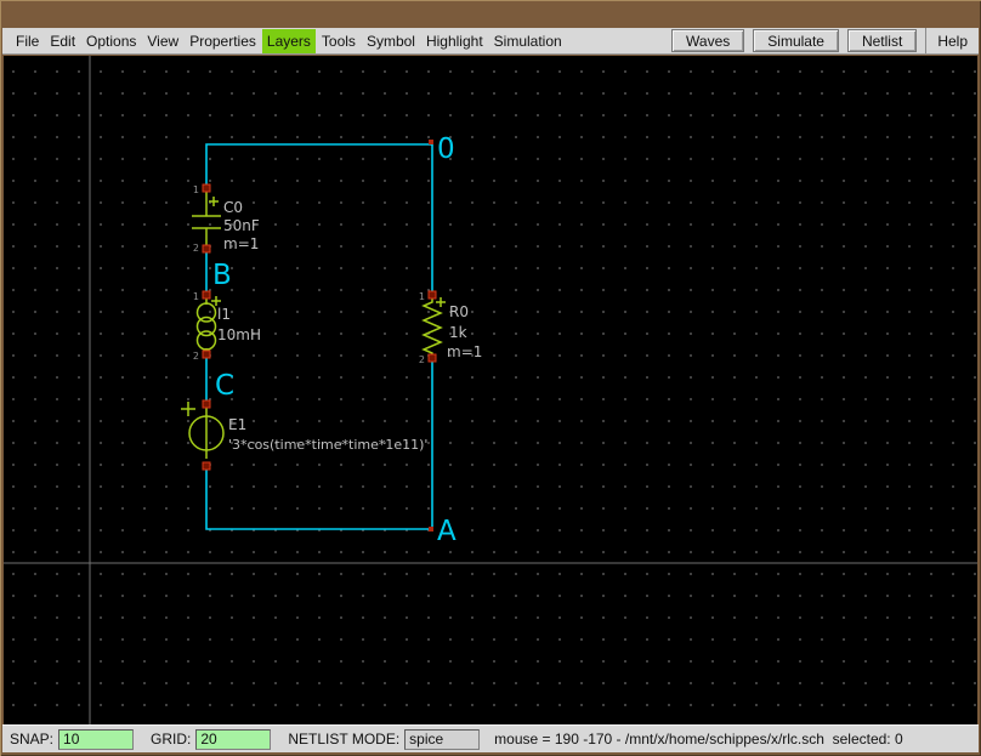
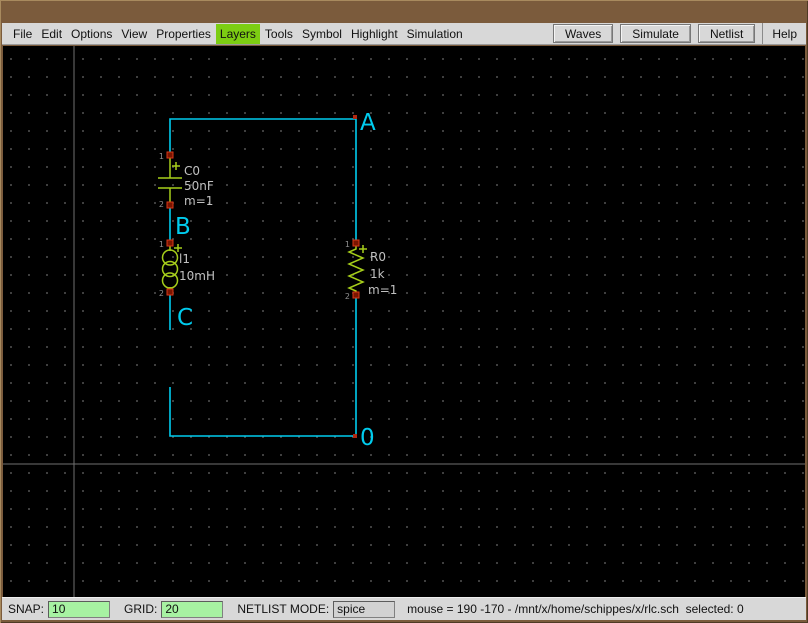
  File
  Edit
  Options
  View
  Properties
  Layers
  Tools
  Symbol
  Highlight
  Simulation
  Waves
  Simulate
  Netlist
  Help
  1
  2
  C0
  50nF
  m=1
  1
  2
  l1
  10mH
  1
  2
  R0
  1k
  m=1
- E1
- '3*cos(time*time*time*1e11)'
- 0
+ A
  B
  C
- A
+ 0
  SNAP:
  10
  GRID:
  20
  NETLIST MODE:
  spice
  mouse = 190 -170 - /mnt/x/home/schippes/x/rlc.sch selected: 0
